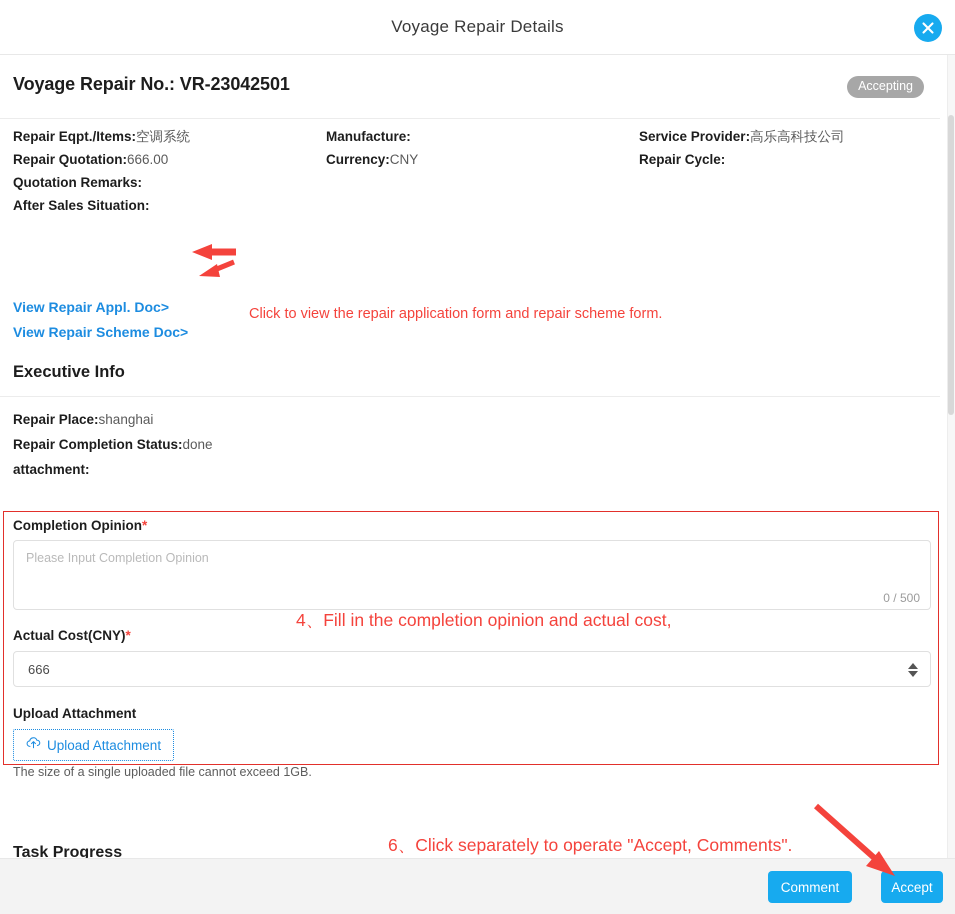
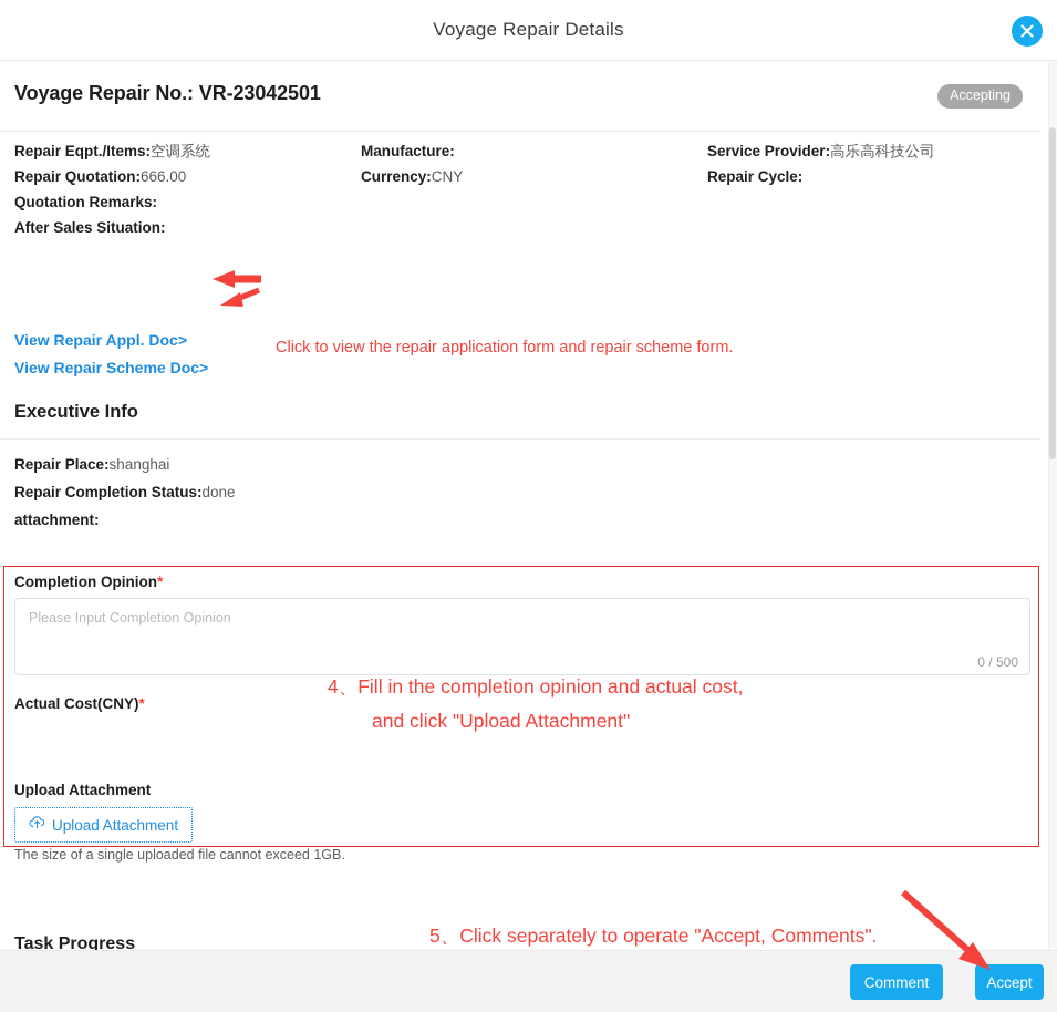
  Voyage Repair Details
  Voyage Repair No.: VR-23042501
  Accepting
  Repair Eqpt./Items:空调系统
  Manufacture:
  Service Provider:高乐高科技公司
  Repair Quotation:666.00
  Currency:CNY
  Repair Cycle:
  Quotation Remarks:
  After Sales Situation:
  View Repair Appl. Doc>
  View Repair Scheme Doc>
  Click to view the repair application form and repair scheme form.
  Executive Info
  Repair Place:shanghai
  Repair Completion Status:done
  attachment:
  Completion Opinion*
  Please Input Completion Opinion
  0 / 500
  Actual Cost(CNY)*
- 666
  Upload Attachment
  Upload Attachment
  The size of a single uploaded file cannot exceed 1GB.
  4、Fill in the completion opinion and actual cost,
+ and click "Upload Attachment"
  Task Progress
- 6、Click separately to operate "Accept, Comments".
+ 5、Click separately to operate "Accept, Comments".
  Comment
  Accept
